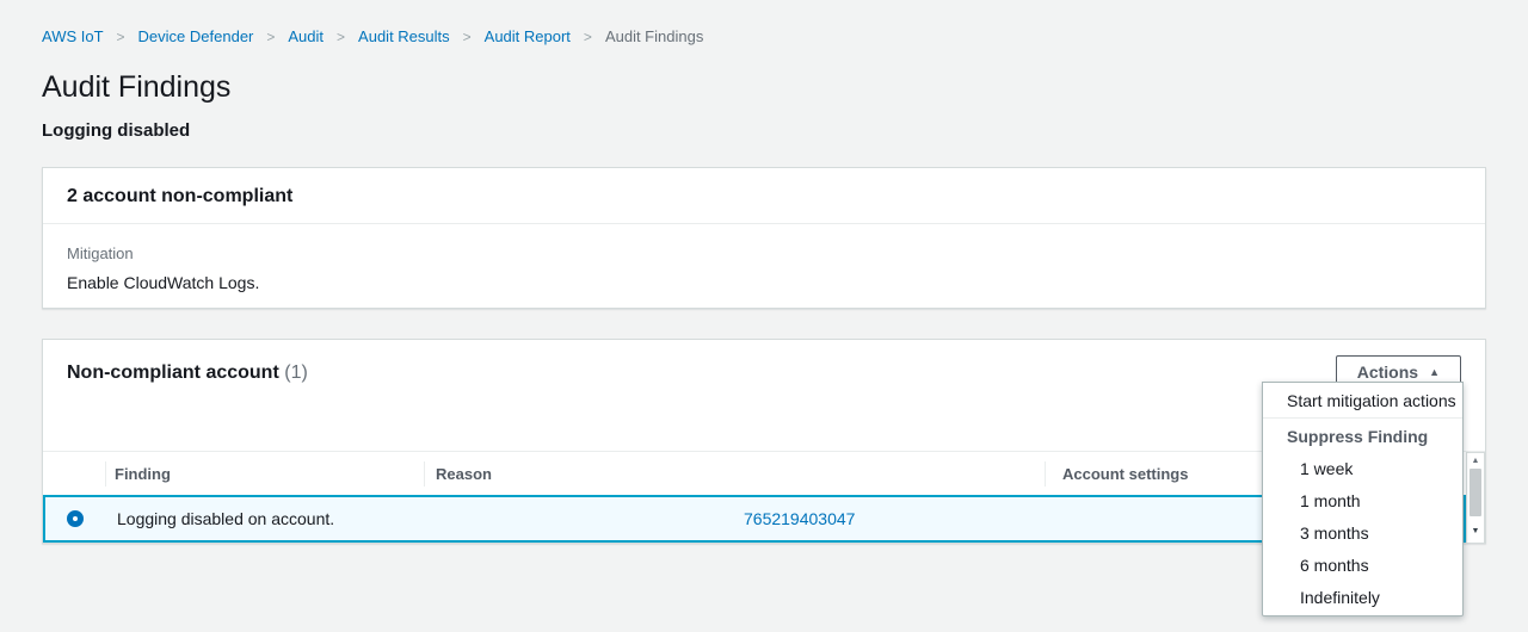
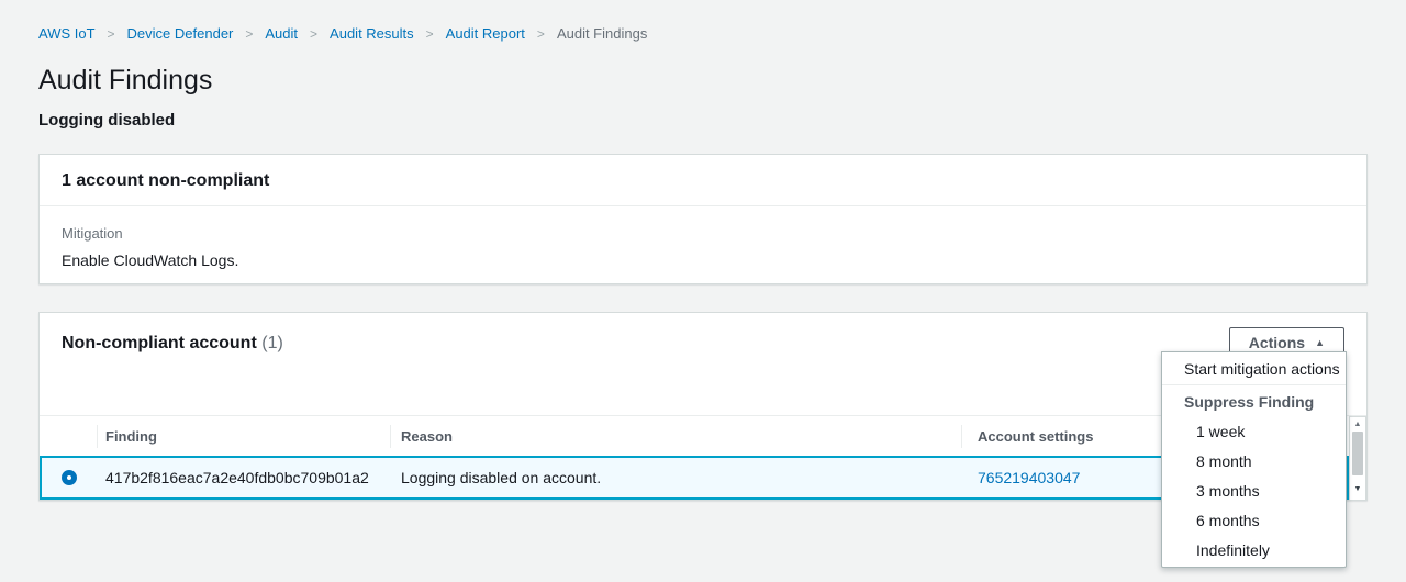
  AWS IoT
  >
  Device Defender
  >
  Audit
  >
  Audit Results
  >
  Audit Report
  >
  Audit Findings
  Audit Findings
  Logging disabled
- 2 account non-compliant
+ 1 account non-compliant
  Mitigation
  Enable CloudWatch Logs.
  Non-compliant account (1)
  Actions
  ▲
  Finding
  Reason
  Account settings
+ 417b2f816eac7a2e40fdb0bc709b01a2
  Logging disabled on account.
  765219403047
  Start mitigation actions
  Suppress Finding
  1 week
- 1 month
+ 8 month
  3 months
  6 months
  Indefinitely
